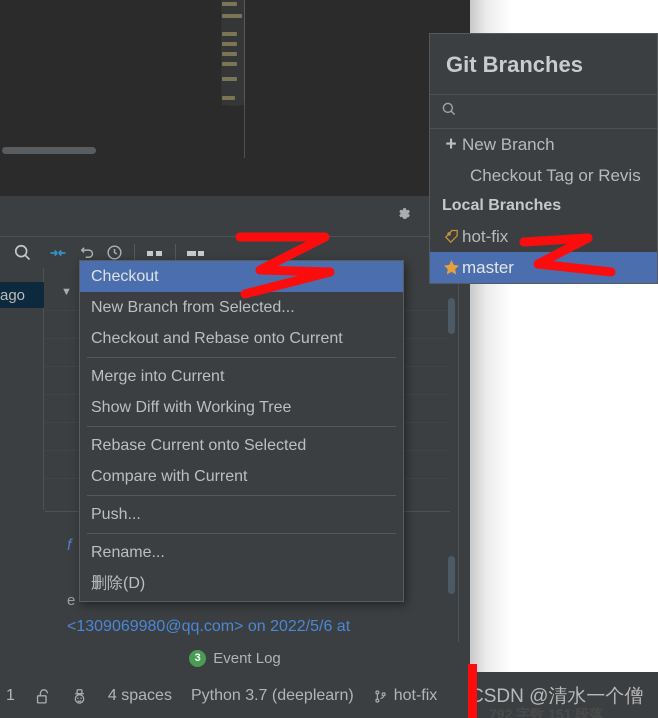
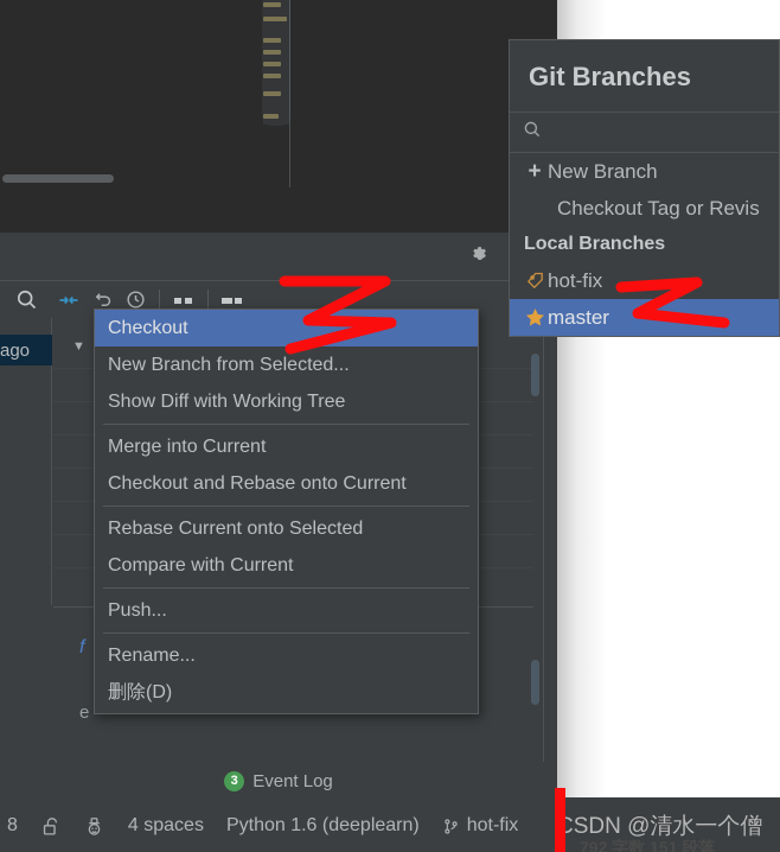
  ago
  ▼
  f
  e
- <1309069980@qq.com> on 2022/5/6 at
  Checkout
  New Branch from Selected...
- Checkout and Rebase onto Current
+ Show Diff with Working Tree
  Merge into Current
- Show Diff with Working Tree
+ Checkout and Rebase onto Current
  Rebase Current onto Selected
  Compare with Current
  Push...
  Rename...
  删除(D)
  Git Branches
  +
  New Branch
  Checkout Tag or Revis
  Local Branches
  hot-fix
  master
  3
  Event Log
- 1
+ 8
  4 spaces
- Python 3.7 (deeplearn)
+ Python 1.6 (deeplearn)
  hot-fix
  SDN @清水一个僧
